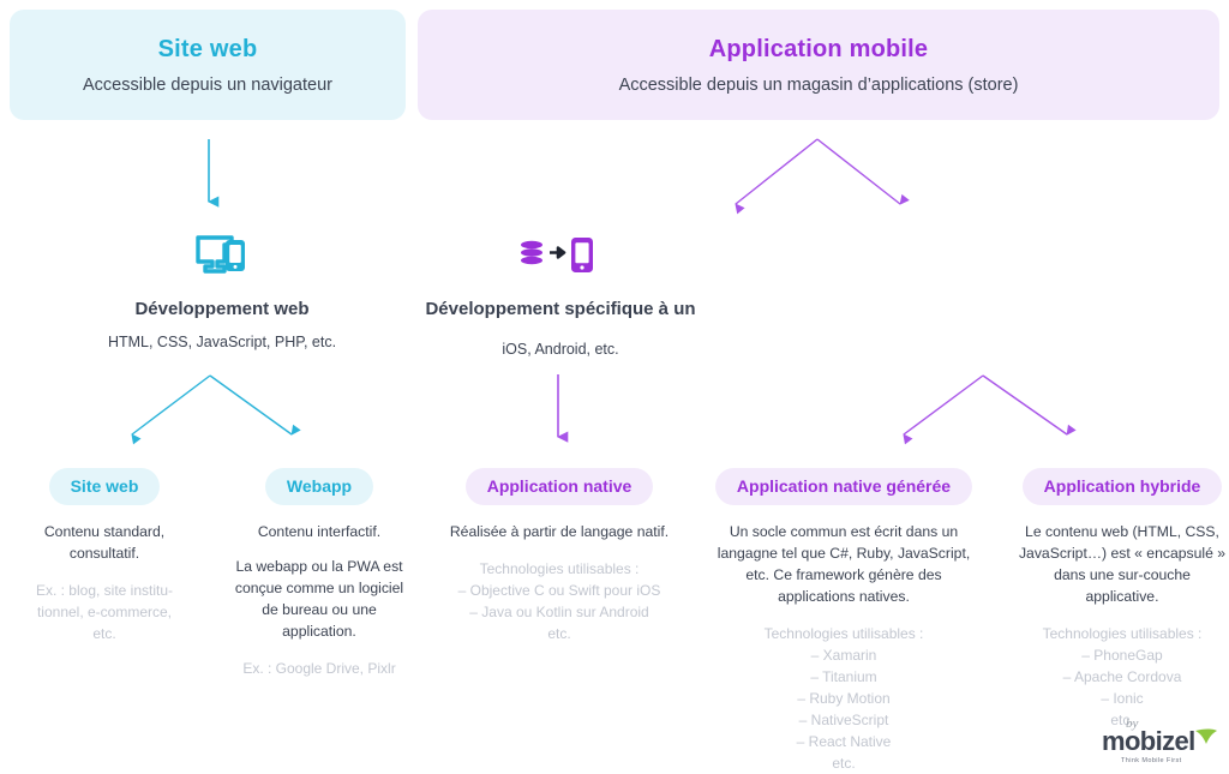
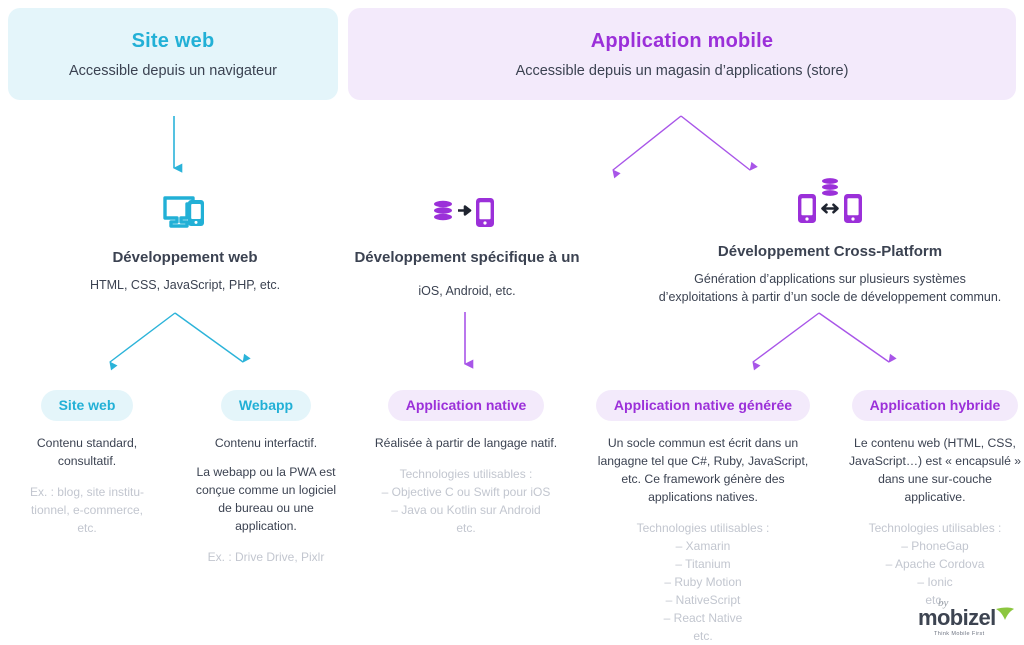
  Site web
  Accessible depuis un navigateur
  Application mobile
  Accessible depuis un magasin d’applications (store)
  Développement web
  HTML, CSS, JavaScript, PHP, etc.
  Développement spécifique à un
  iOS, Android, etc.
+ Développement Cross-Platform
+ Génération d’applications sur plusieurs systèmes
+ d’exploitations à partir d’un socle de développement commun.
  Site web
  Contenu standard, consultatif.
  Ex. : blog, site institu-
  tionnel, e-commerce,
  etc.
  Webapp
  Contenu interfactif.
  La webapp ou la PWA est conçue comme un logiciel de bureau ou une application.
- Ex. : Google Drive, Pixlr
+ Ex. : Drive Drive, Pixlr
  Application native
  Réalisée à partir de langage natif.
  Technologies utilisables :
  – Objective C ou Swift pour iOS
  – Java ou Kotlin sur Android
  etc.
  Application native générée
  Un socle commun est écrit dans un langagne tel que C#, Ruby, JavaScript, etc. Ce framework génère des applications natives.
  Technologies utilisables :
  – Xamarin
  – Titanium
  – Ruby Motion
  – NativeScript
  – React Native
  etc.
  Application hybride
  Le contenu web (HTML, CSS, JavaScript…) est « encapsulé » dans une sur-couche applicative.
  Technologies utilisables :
  – PhoneGap
  – Apache Cordova
  – Ionic
  etc.
  by
  mobizel
